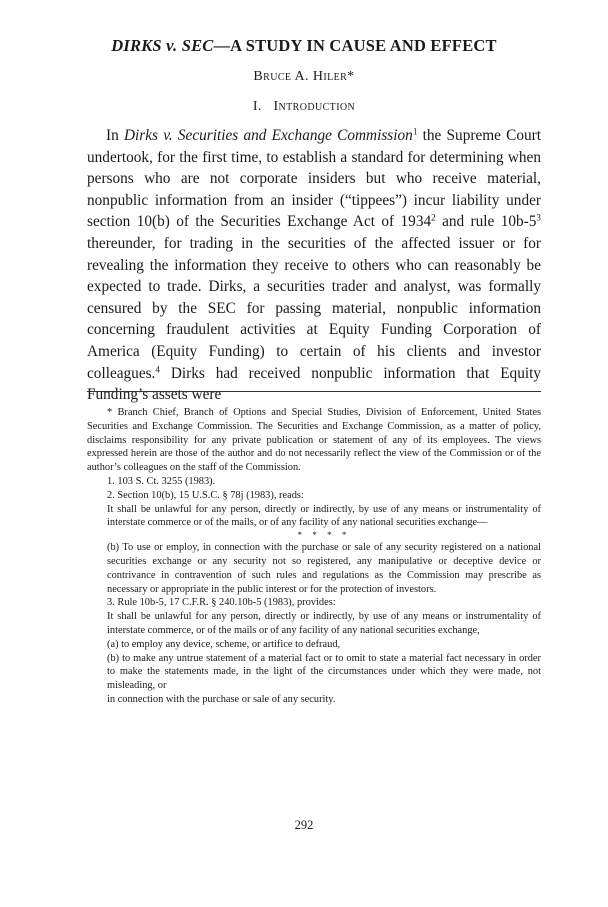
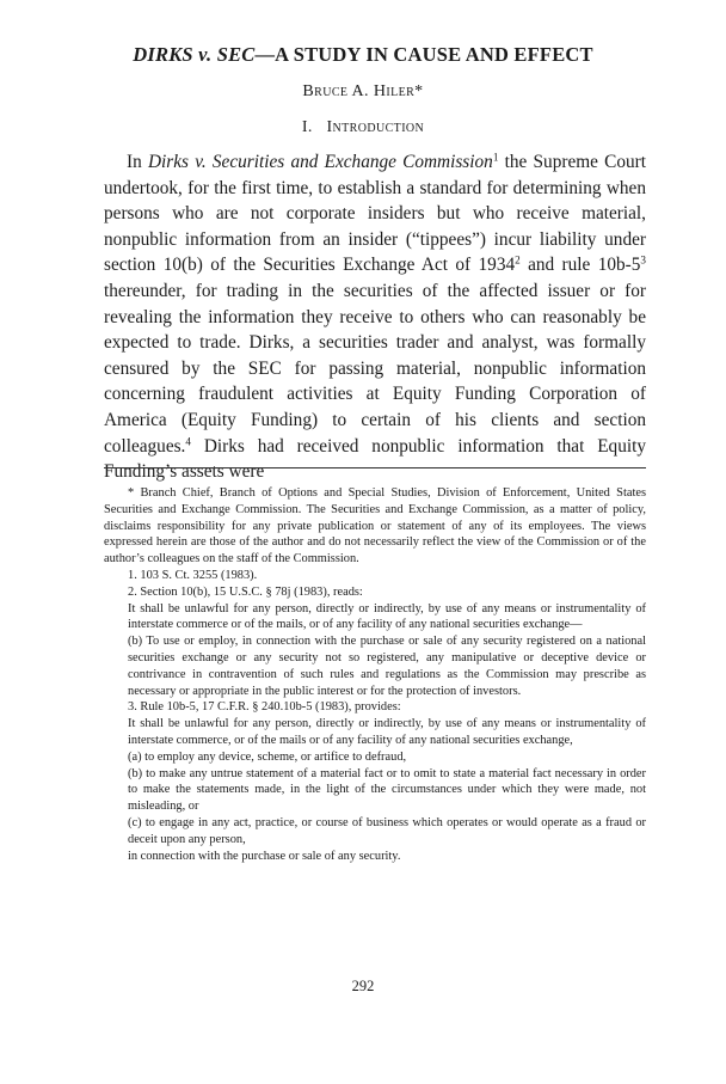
  DIRKS v. SEC—A STUDY IN CAUSE AND EFFECT
  Bruce A. Hiler*
  I. Introduction
- In Dirks v. Securities and Exchange Commission1 the Supreme Court undertook, for the first time, to establish a standard for determining when persons who are not corporate insiders but who receive material, nonpublic information from an insider (“tippees”) incur liability under section 10(b) of the Securities Exchange Act of 19342 and rule 10b-53 thereunder, for trading in the securities of the affected issuer or for revealing the information they receive to others who can reasonably be expected to trade. Dirks, a securities trader and analyst, was formally censured by the SEC for passing material, nonpublic information concerning fraudulent activities at Equity Funding Corporation of America (Equity Funding) to certain of his clients and investor colleagues.4 Dirks had received nonpublic information that Equity Funding’s assets were
+ In Dirks v. Securities and Exchange Commission1 the Supreme Court undertook, for the first time, to establish a standard for determining when persons who are not corporate insiders but who receive material, nonpublic information from an insider (“tippees”) incur liability under section 10(b) of the Securities Exchange Act of 19342 and rule 10b-53 thereunder, for trading in the securities of the affected issuer or for revealing the information they receive to others who can reasonably be expected to trade. Dirks, a securities trader and analyst, was formally censured by the SEC for passing material, nonpublic information concerning fraudulent activities at Equity Funding Corporation of America (Equity Funding) to certain of his clients and section colleagues.4 Dirks had received nonpublic information that Equity Funding’s assets were
  * Branch Chief, Branch of Options and Special Studies, Division of Enforcement, United States Securities and Exchange Commission. The Securities and Exchange Commission, as a matter of policy, disclaims responsibility for any private publication or statement of any of its employees. The views expressed herein are those of the author and do not necessarily reflect the view of the Commission or of the author’s colleagues on the staff of the Commission.
  1. 103 S. Ct. 3255 (1983).
  2. Section 10(b), 15 U.S.C. § 78j (1983), reads:
  It shall be unlawful for any person, directly or indirectly, by use of any means or instrumentality of interstate commerce or of the mails, or of any facility of any national securities exchange—
- * * * *
  (b) To use or employ, in connection with the purchase or sale of any security registered on a national securities exchange or any security not so registered, any manipulative or deceptive device or contrivance in contravention of such rules and regulations as the Commission may prescribe as necessary or appropriate in the public interest or for the protection of investors.
  3. Rule 10b-5, 17 C.F.R. § 240.10b-5 (1983), provides:
  It shall be unlawful for any person, directly or indirectly, by use of any means or instrumentality of interstate commerce, or of the mails or of any facility of any national securities exchange,
  (a) to employ any device, scheme, or artifice to defraud,
  (b) to make any untrue statement of a material fact or to omit to state a material fact necessary in order to make the statements made, in the light of the circumstances under which they were made, not misleading, or
+ (c) to engage in any act, practice, or course of business which operates or would operate as a fraud or deceit upon any person,
  in connection with the purchase or sale of any security.
  292
